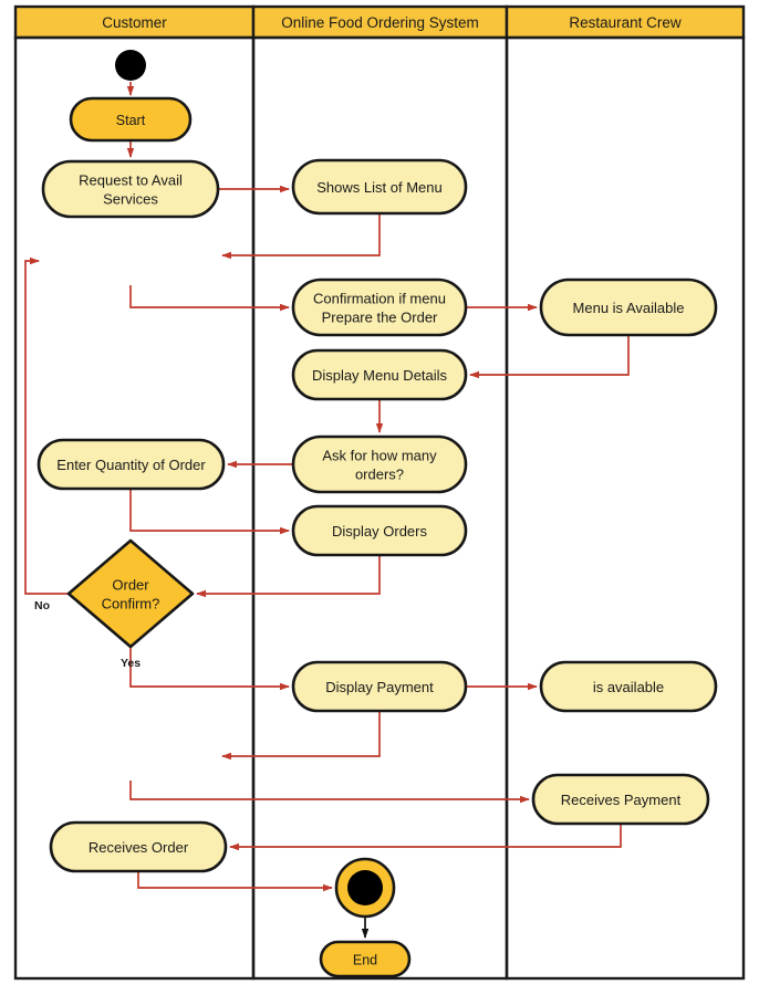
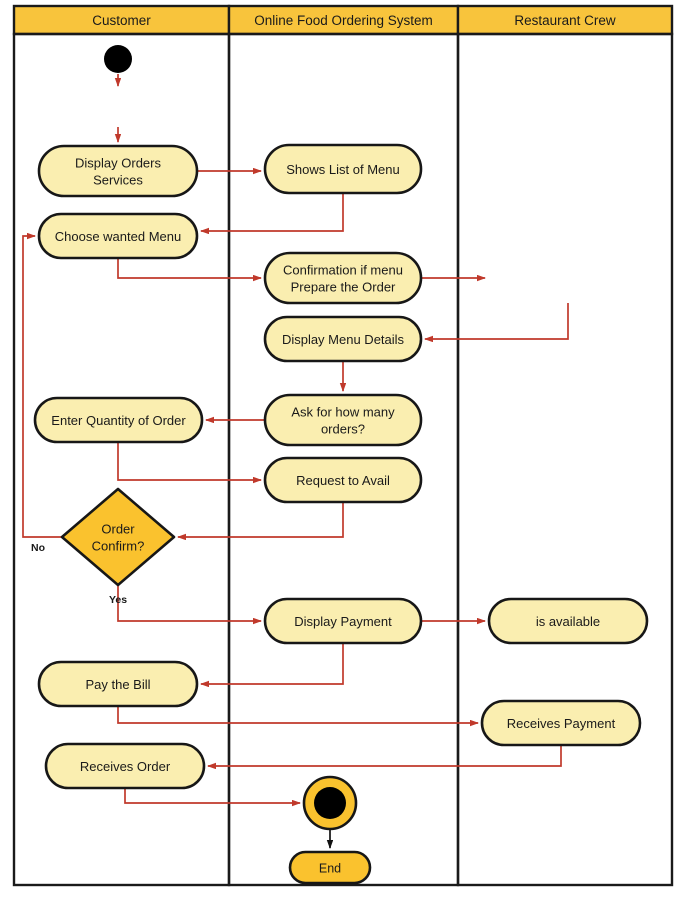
  Customer
  Online Food Ordering System
  Restaurant Crew
- Start
- Request to Avail
+ Display Orders
  Services
+ Choose wanted Menu
  Shows List of Menu
  Confirmation if menu
  Prepare the Order
- Menu is Available
  Display Menu Details
  Ask for how many
  orders?
  Enter Quantity of Order
- Display Orders
+ Request to Avail
  Order
  Confirm?
  Display Payment
  is available
+ Pay the Bill
  Receives Payment
  Receives Order
  End
  No
  Yes
